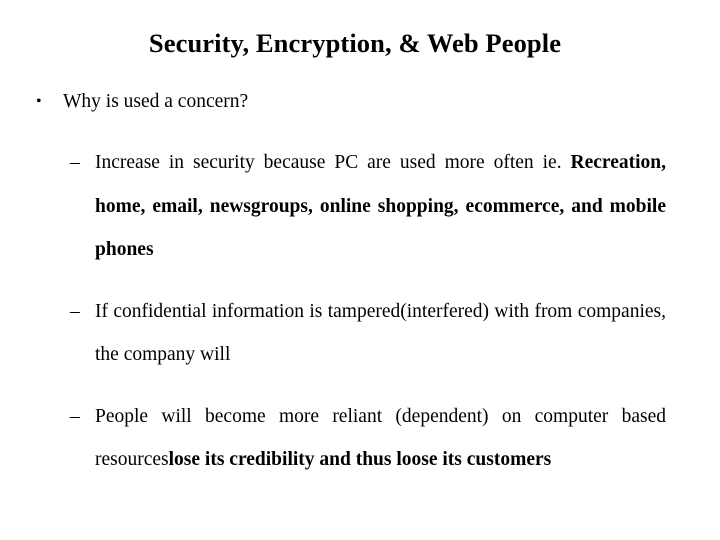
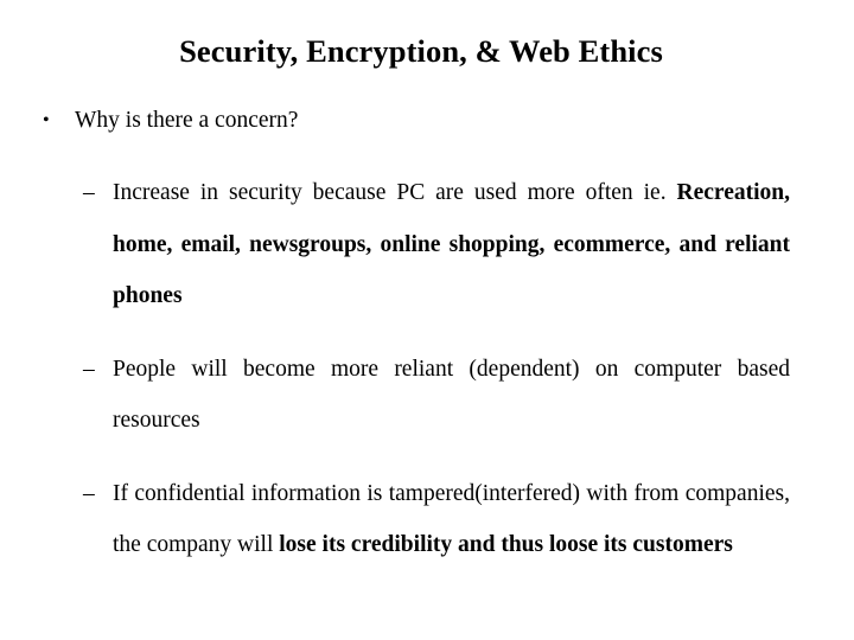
- Security, Encryption, & Web People
+ Security, Encryption, & Web Ethics
  •
- Why is used a concern?
+ Why is there a concern?
  –
- Increase in security because PC are used more often ie. Recreation, home, email, newsgroups, online shopping, ecommerce, and mobile phones
+ Increase in security because PC are used more often ie. Recreation, home, email, newsgroups, online shopping, ecommerce, and reliant phones
  –
- If confidential information is tampered(interfered) with from companies, the company will
+ People will become more reliant (dependent) on computer based resources
  –
- People will become more reliant (dependent) on computer based resourceslose its credibility and thus loose its customers
+ If confidential information is tampered(interfered) with from companies, the company will lose its credibility and thus loose its customers
